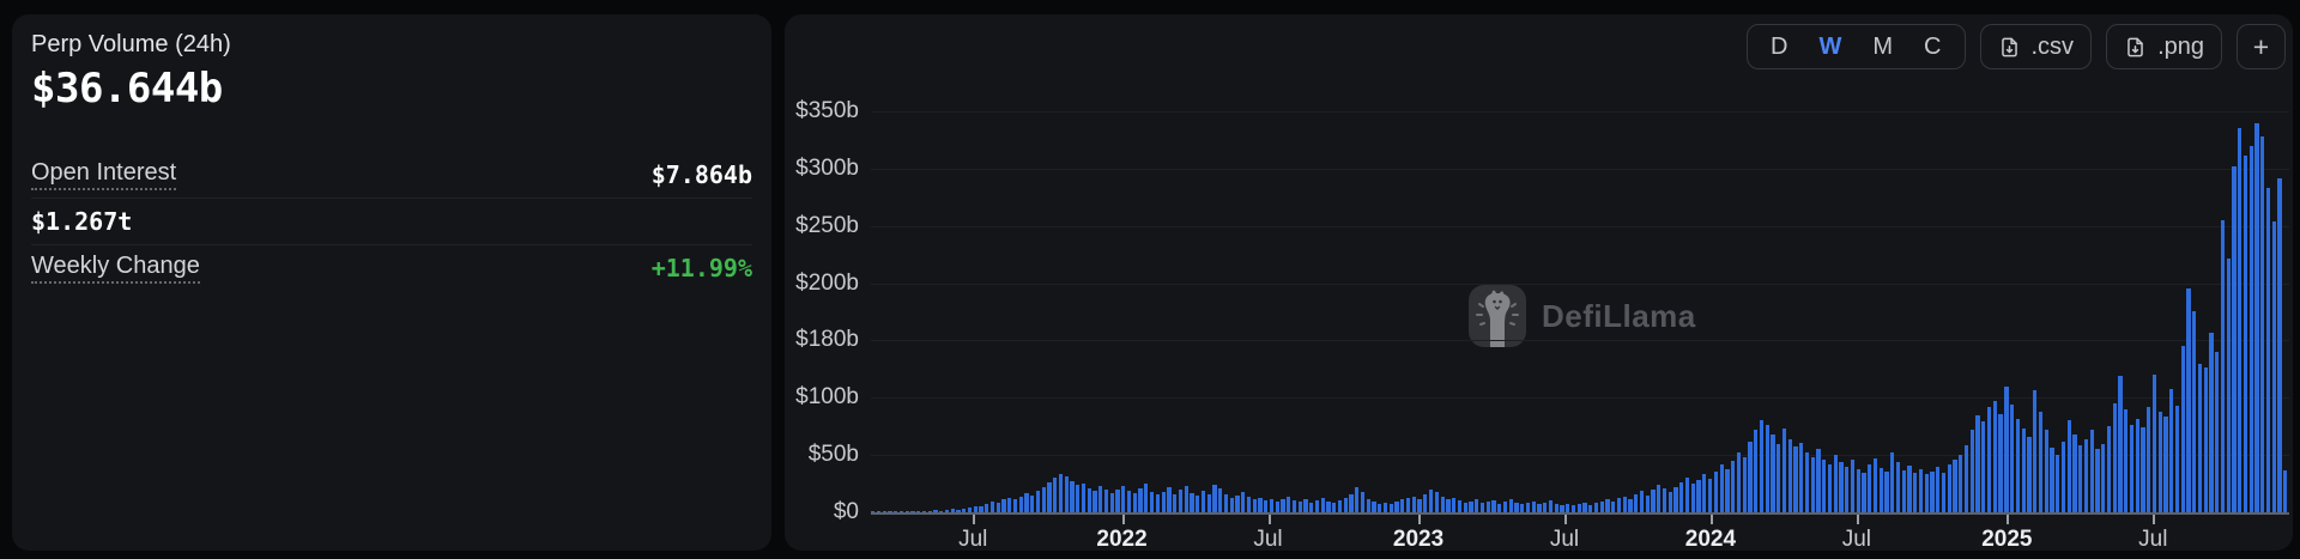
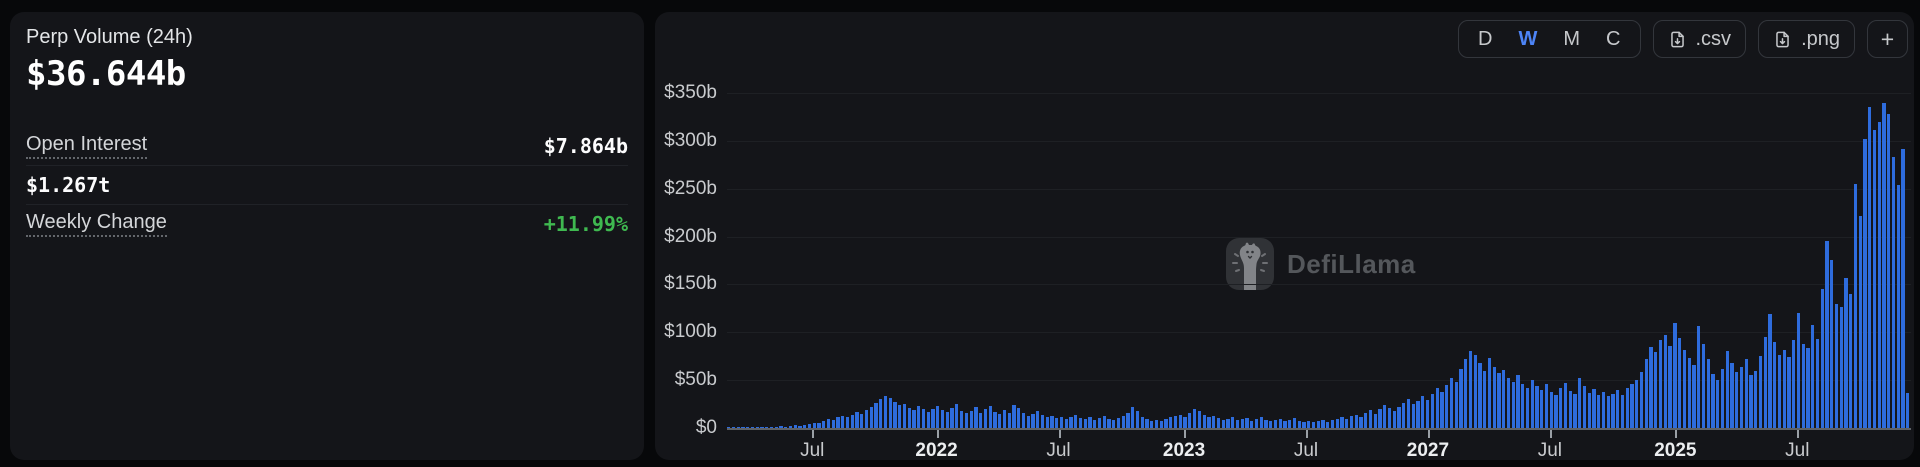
  Perp Volume (24h)
  $36.644b
  Open Interest
  $7.864b
  $1.267t
  Weekly Change
  +11.99%
  D
  W
  M
  C
  .csv
  .png
  +
  DefiLlama
  $0
  $50b
  $100b
- $180b
+ $150b
  $200b
  $250b
  $300b
  $350b
  Jul
  2022
  Jul
  2023
  Jul
- 2024
+ 2027
  Jul
  2025
  Jul
